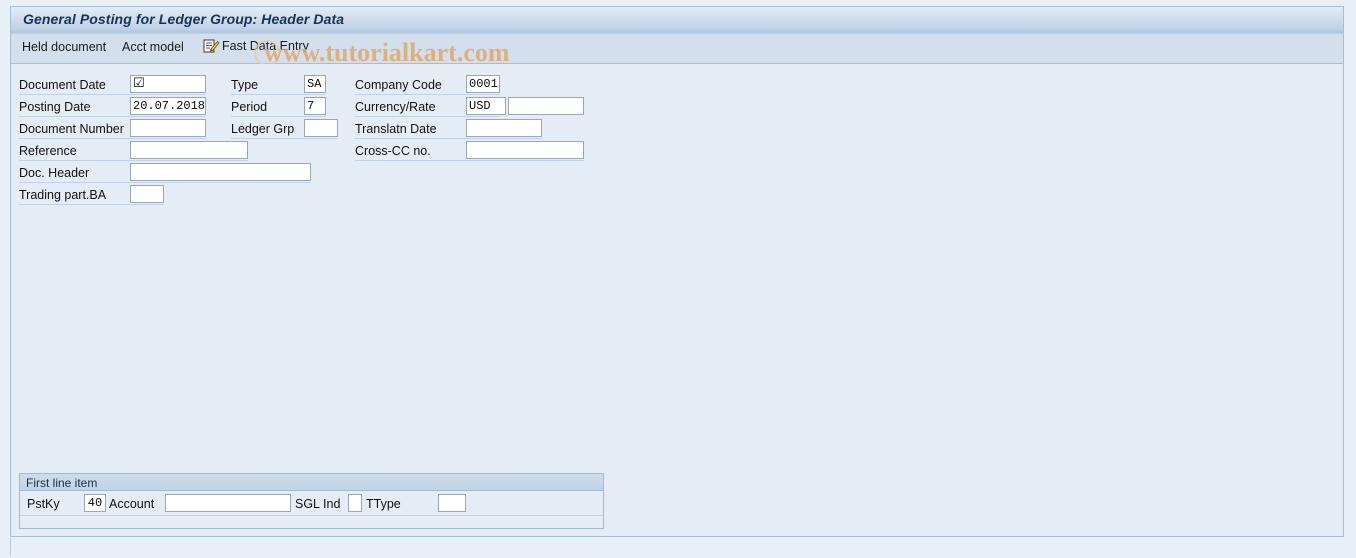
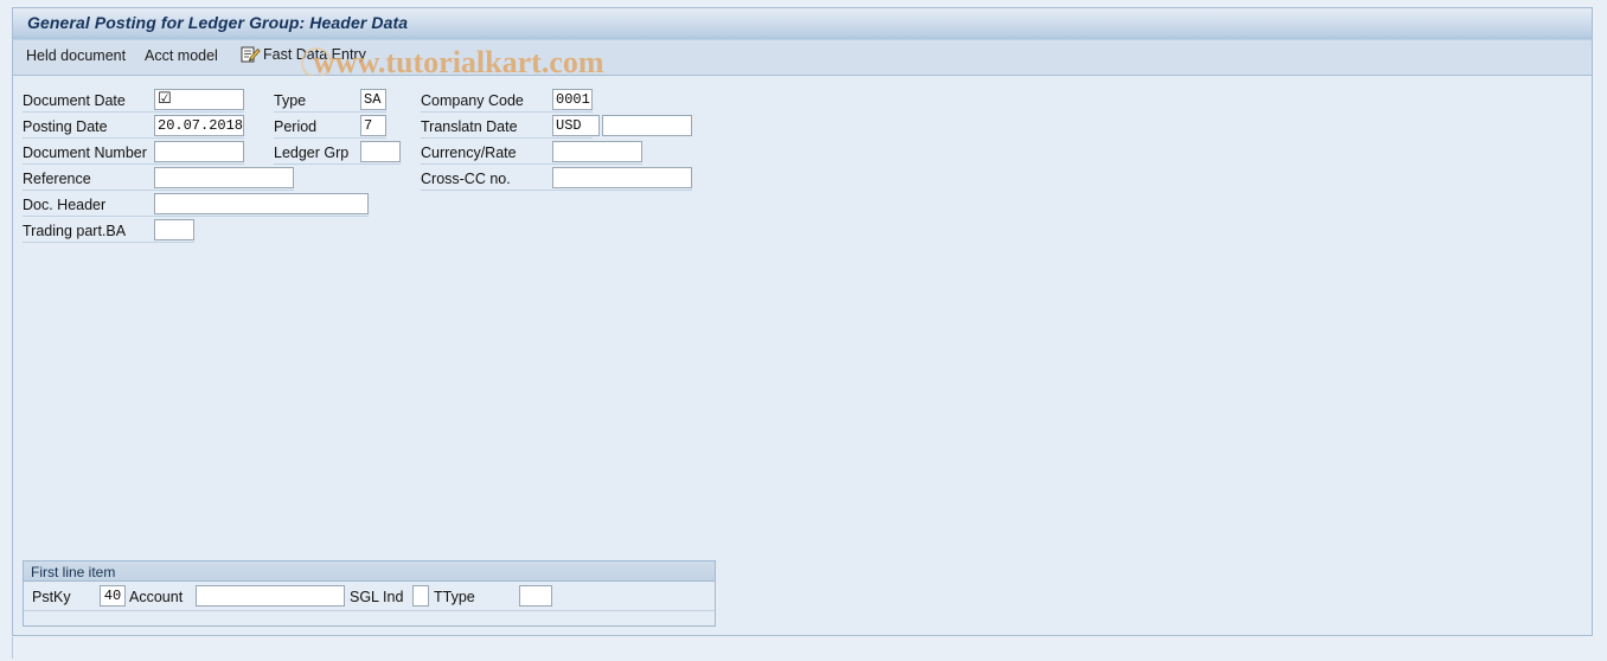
  General Posting for Ledger Group: Header Data
  Held document
  Acct model
  Fast Data Entry
  www.tutorialkart.com
  Document Date
  ☑
  Type
  SA
  Company Code
  0001
  Posting Date
  20.07.2018
  Period
  7
- Currency/Rate
+ Translatn Date
  USD
  Document Number
  Ledger Grp
- Translatn Date
+ Currency/Rate
  Reference
  Cross-CC no.
  Doc. Header
  Trading part.BA
  First line item
  PstKy
  40
  Account
  SGL Ind
  TType
